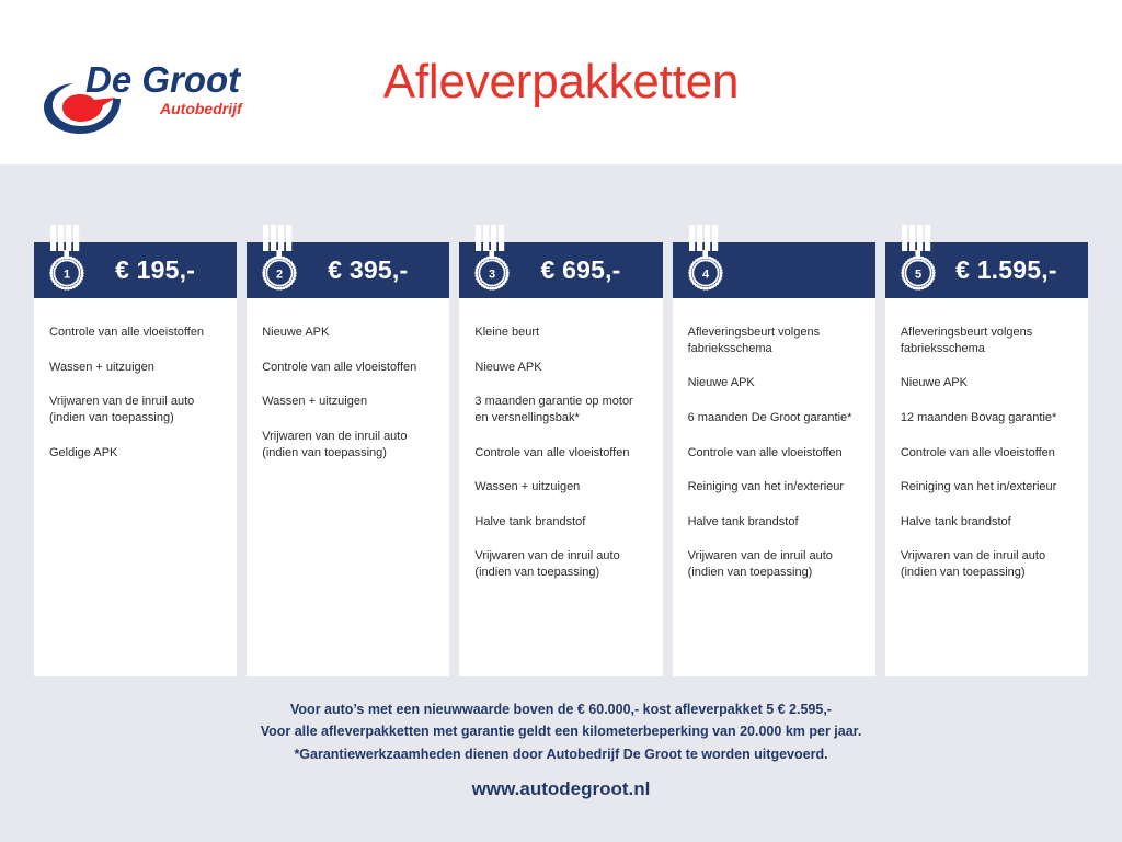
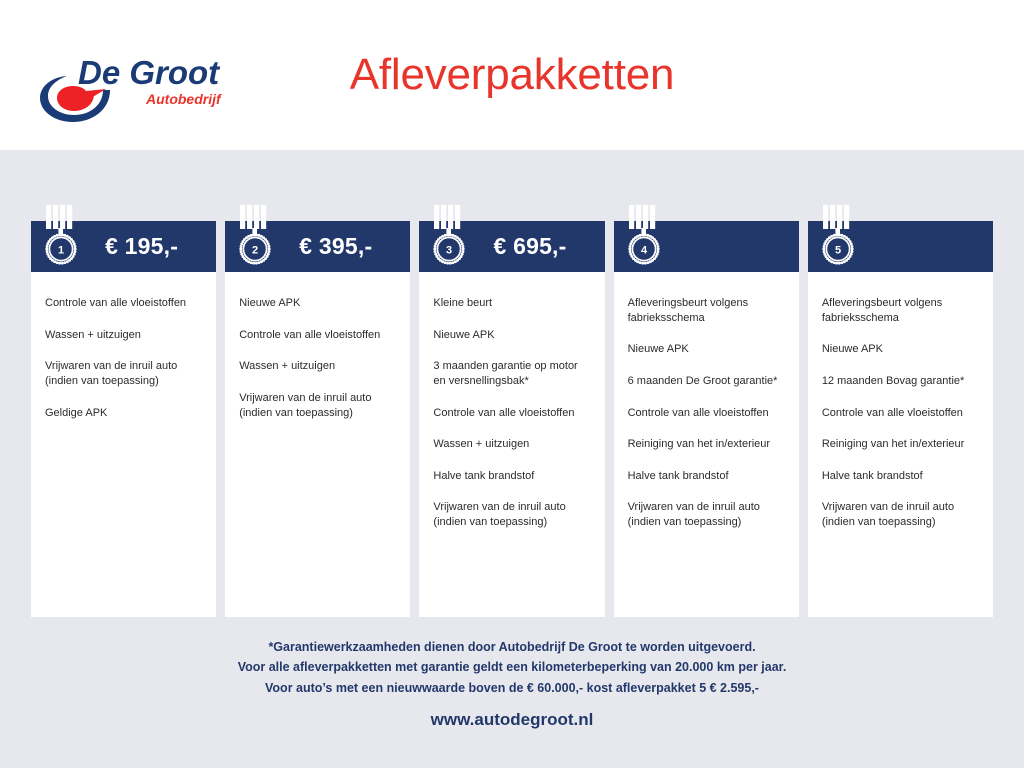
  De Groot
  Autobedrijf
  Afleverpakketten
  1
  € 195,-
  Controle van alle vloeistoffen
  Wassen + uitzuigen
  Vrijwaren van de inruil auto
  (indien van toepassing)
  Geldige APK
  2
  € 395,-
  Nieuwe APK
  Controle van alle vloeistoffen
  Wassen + uitzuigen
  Vrijwaren van de inruil auto
  (indien van toepassing)
  3
  € 695,-
  Kleine beurt
  Nieuwe APK
  3 maanden garantie op motor
  en versnellingsbak*
  Controle van alle vloeistoffen
  Wassen + uitzuigen
  Halve tank brandstof
  Vrijwaren van de inruil auto
  (indien van toepassing)
  4
  Afleveringsbeurt volgens
  fabrieksschema
  Nieuwe APK
  6 maanden De Groot garantie*
  Controle van alle vloeistoffen
  Reiniging van het in/exterieur
  Halve tank brandstof
  Vrijwaren van de inruil auto
  (indien van toepassing)
  5
- € 1.595,-
  Afleveringsbeurt volgens
  fabrieksschema
  Nieuwe APK
  12 maanden Bovag garantie*
  Controle van alle vloeistoffen
  Reiniging van het in/exterieur
  Halve tank brandstof
  Vrijwaren van de inruil auto
  (indien van toepassing)
- Voor auto’s met een nieuwwaarde boven de € 60.000,- kost afleverpakket 5 € 2.595,-
+ *Garantiewerkzaamheden dienen door Autobedrijf De Groot te worden uitgevoerd.
  Voor alle afleverpakketten met garantie geldt een kilometerbeperking van 20.000 km per jaar.
- *Garantiewerkzaamheden dienen door Autobedrijf De Groot te worden uitgevoerd.
+ Voor auto’s met een nieuwwaarde boven de € 60.000,- kost afleverpakket 5 € 2.595,-
  www.autodegroot.nl
